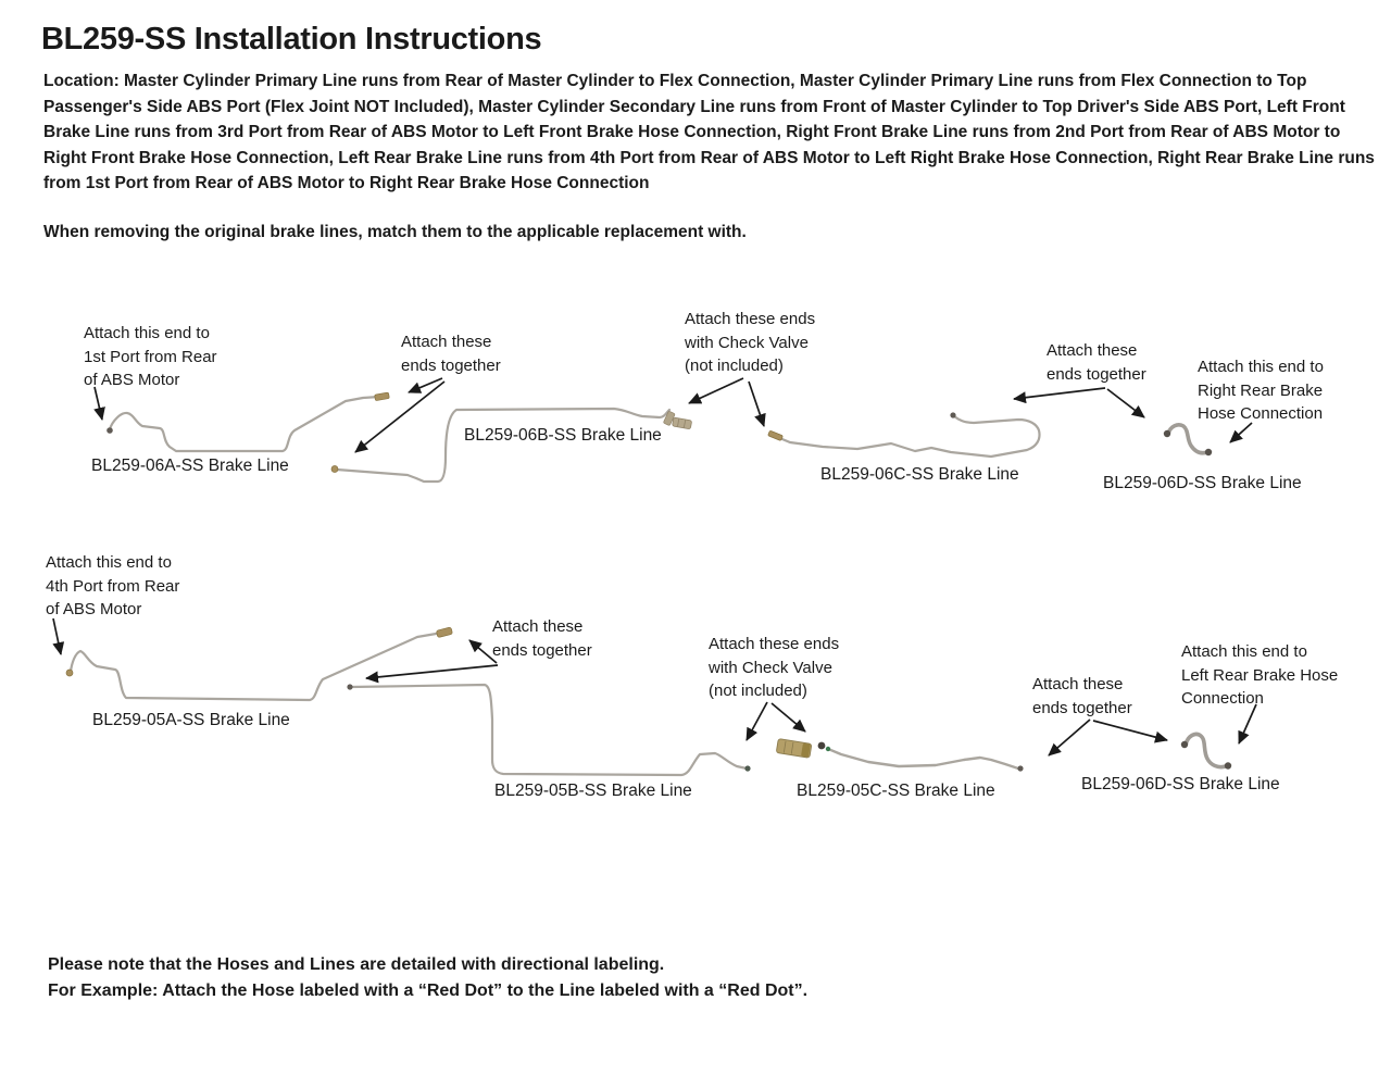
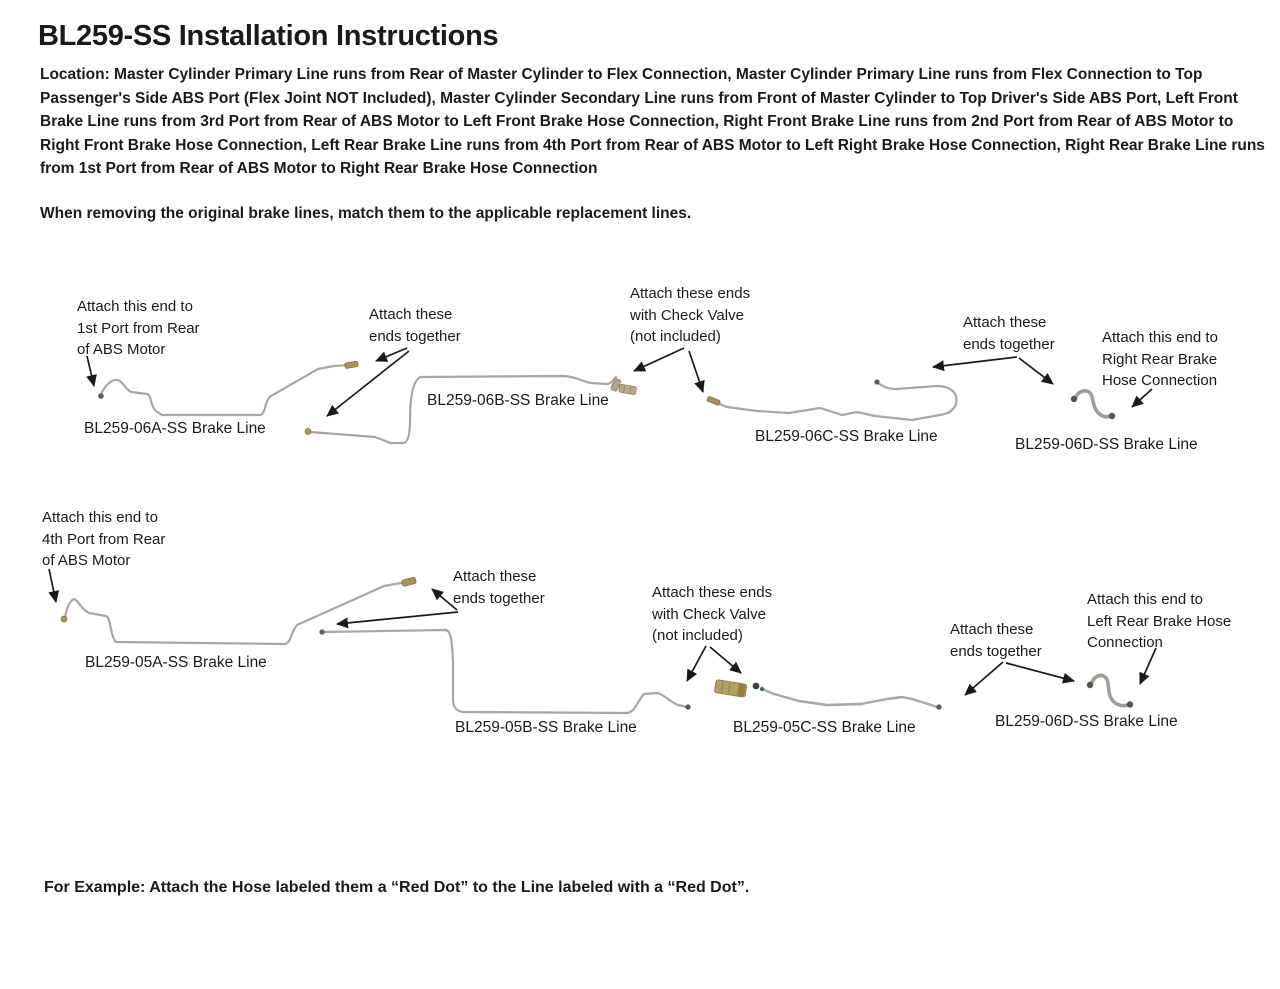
  BL259-SS Installation Instructions
  Location: Master Cylinder Primary Line runs from Rear of Master Cylinder to Flex Connection, Master Cylinder Primary Line runs from Flex Connection to Top Passenger's Side ABS Port (Flex Joint NOT Included), Master Cylinder Secondary Line runs from Front of Master Cylinder to Top Driver's Side ABS Port, Left Front Brake Line runs from 3rd Port from Rear of ABS Motor to Left Front Brake Hose Connection, Right Front Brake Line runs from 2nd Port from Rear of ABS Motor to Right Front Brake Hose Connection, Left Rear Brake Line runs from 4th Port from Rear of ABS Motor to Left Right Brake Hose Connection, Right Rear Brake Line runs from 1st Port from Rear of ABS Motor to Right Rear Brake Hose Connection
- When removing the original brake lines, match them to the applicable replacement with.
+ When removing the original brake lines, match them to the applicable replacement lines.
  Attach this end to
  1st Port from Rear
  of ABS Motor
  Attach these
  ends together
  Attach these ends
  with Check Valve
  (not included)
  Attach these
  ends together
  Attach this end to
  Right Rear Brake
  Hose Connection
  BL259-06A-SS Brake Line
  BL259-06B-SS Brake Line
  BL259-06C-SS Brake Line
  BL259-06D-SS Brake Line
  Attach this end to
  4th Port from Rear
  of ABS Motor
  Attach these
  ends together
  Attach these ends
  with Check Valve
  (not included)
  Attach these
  ends together
  Attach this end to
  Left Rear Brake Hose
  Connection
  BL259-05A-SS Brake Line
  BL259-05B-SS Brake Line
  BL259-05C-SS Brake Line
  BL259-06D-SS Brake Line
- Please note that the Hoses and Lines are detailed with directional labeling.
- For Example: Attach the Hose labeled with a “Red Dot” to the Line labeled with a “Red Dot”.
+ For Example: Attach the Hose labeled them a “Red Dot” to the Line labeled with a “Red Dot”.
